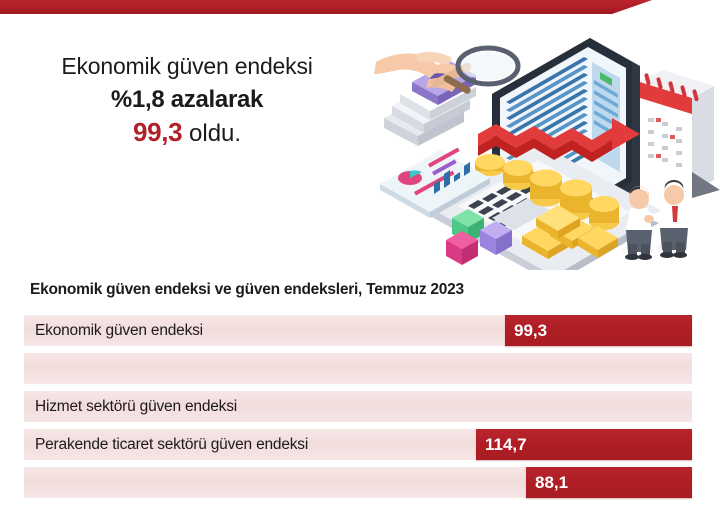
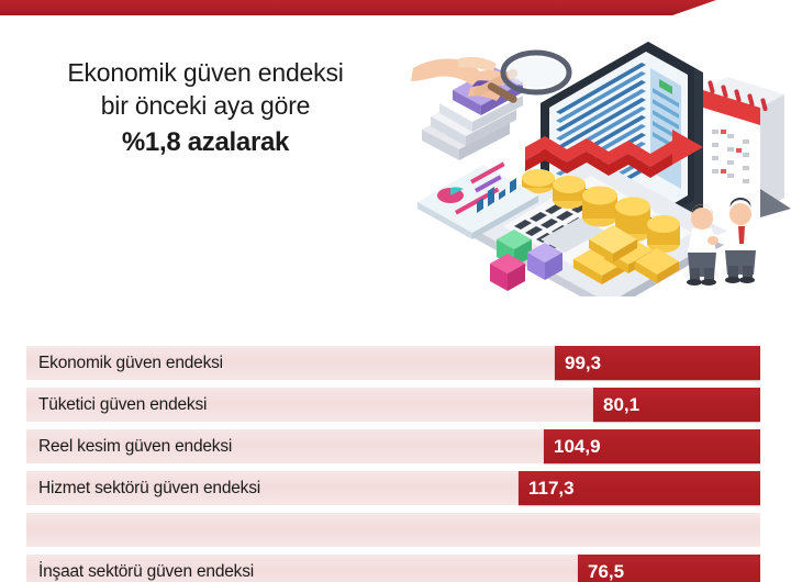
  Ekonomik güven endeksi
+ bir önceki aya göre
  %1,8 azalarak
- 99,3 oldu.
- Ekonomik güven endeksi ve güven endeksleri, Temmuz 2023
  99,3
  Ekonomik güven endeksi
+ 80,1
+ Tüketici güven endeksi
+ 104,9
+ Reel kesim güven endeksi
+ 117,3
  Hizmet sektörü güven endeksi
- 114,7
- Perakende ticaret sektörü güven endeksi
- 88,1
+ 76,5
+ İnşaat sektörü güven endeksi
